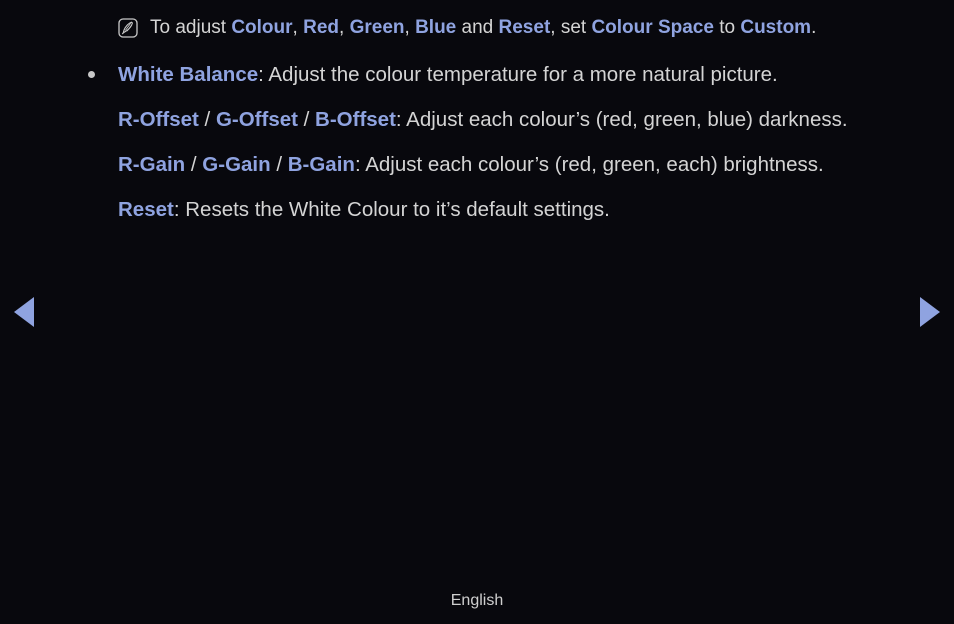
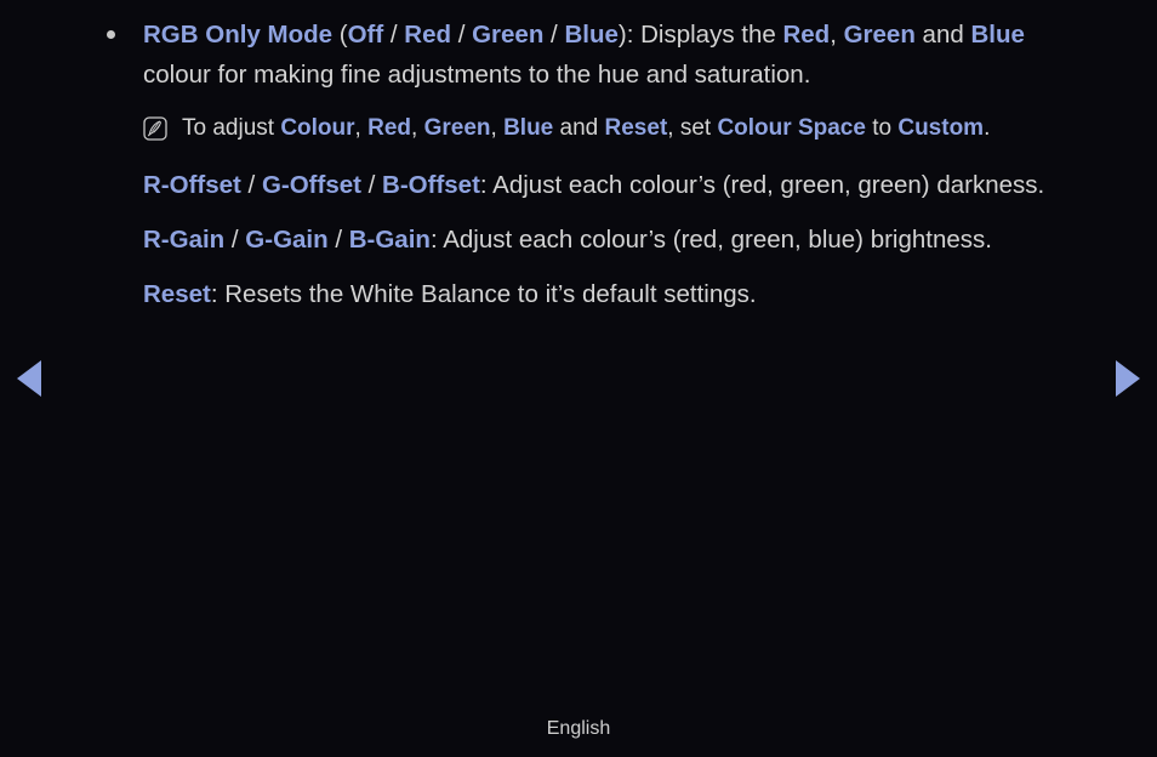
+ RGB Only Mode (Off / Red / Green / Blue): Displays the Red, Green and Blue colour for making fine adjustments to the hue and saturation.
  To adjust Colour, Red, Green, Blue and Reset, set Colour Space to Custom.
- White Balance: Adjust the colour temperature for a more natural picture.
- R-Offset / G-Offset / B-Offset: Adjust each colour’s (red, green, blue) darkness.
+ R-Offset / G-Offset / B-Offset: Adjust each colour’s (red, green, green) darkness.
- R-Gain / G-Gain / B-Gain: Adjust each colour’s (red, green, each) brightness.
+ R-Gain / G-Gain / B-Gain: Adjust each colour’s (red, green, blue) brightness.
- Reset: Resets the White Colour to it’s default settings.
+ Reset: Resets the White Balance to it’s default settings.
  English
